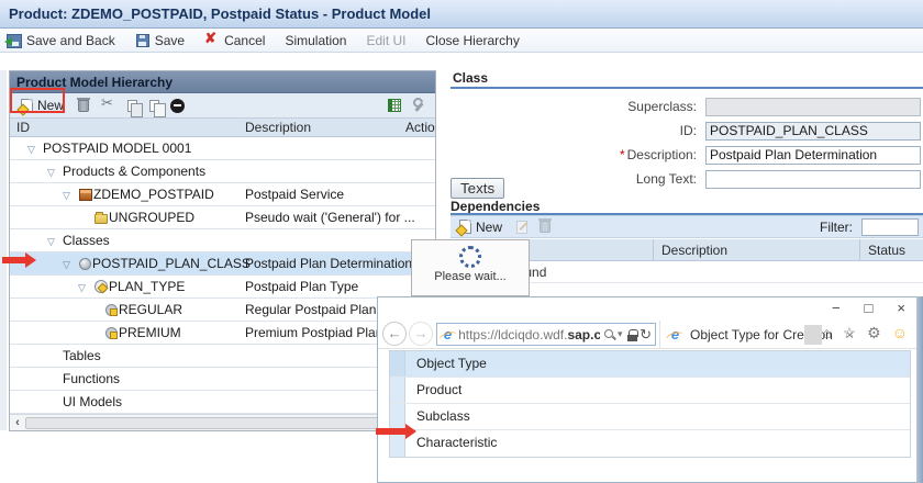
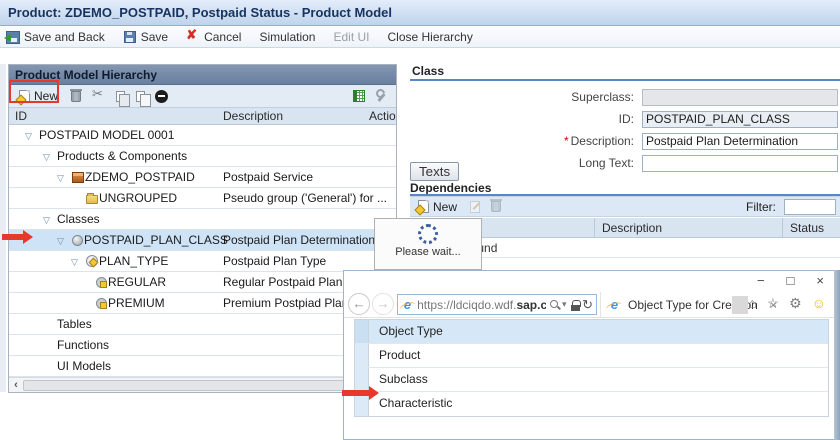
  Product: ZDEMO_POSTPAID, Postpaid Status - Product Model
  Save and Back
  Save
  Cancel
  Simulation
  Edit UI
  Close Hierarchy
  Product Model Hierarchy
  New
  ID
  Description
  Actio
  ▽ POSTPAID MODEL 0001
  ▽ Products & Components
  ▽ ZDEMO_POSTPAID
  Postpaid Service
  UNGROUPED
- Pseudo wait ('General') for ...
+ Pseudo group ('General') for ...
  ▽ Classes
  ▽ POSTPAID_PLAN_CLASS
  Postpaid Plan Determination
  ▽ PLAN_TYPE
  Postpaid Plan Type
  REGULAR
  Regular Postpaid Plan
  PREMIUM
  Premium Postpiad Pla
  Tables
  Functions
  UI Models
  ‹
  Class
  Superclass:
  ID:
  POSTPAID_PLAN_CLASS
  * Description:
  Postpaid Plan Determination
  Long Text:
  Texts
  Dependencies
  New
  Filter:
  Description
  Status
  Please wait...
  −
  □
  ×
  ←
  →
  e
  https://ldciqdo.wdf.sap.c
  ▾
  ↻
  e
  Object Type for Cren
  ×
  ⌂
  ☆
  ⚙
  ☺
  Object Type
  Product
  Subclass
  Characteristic
